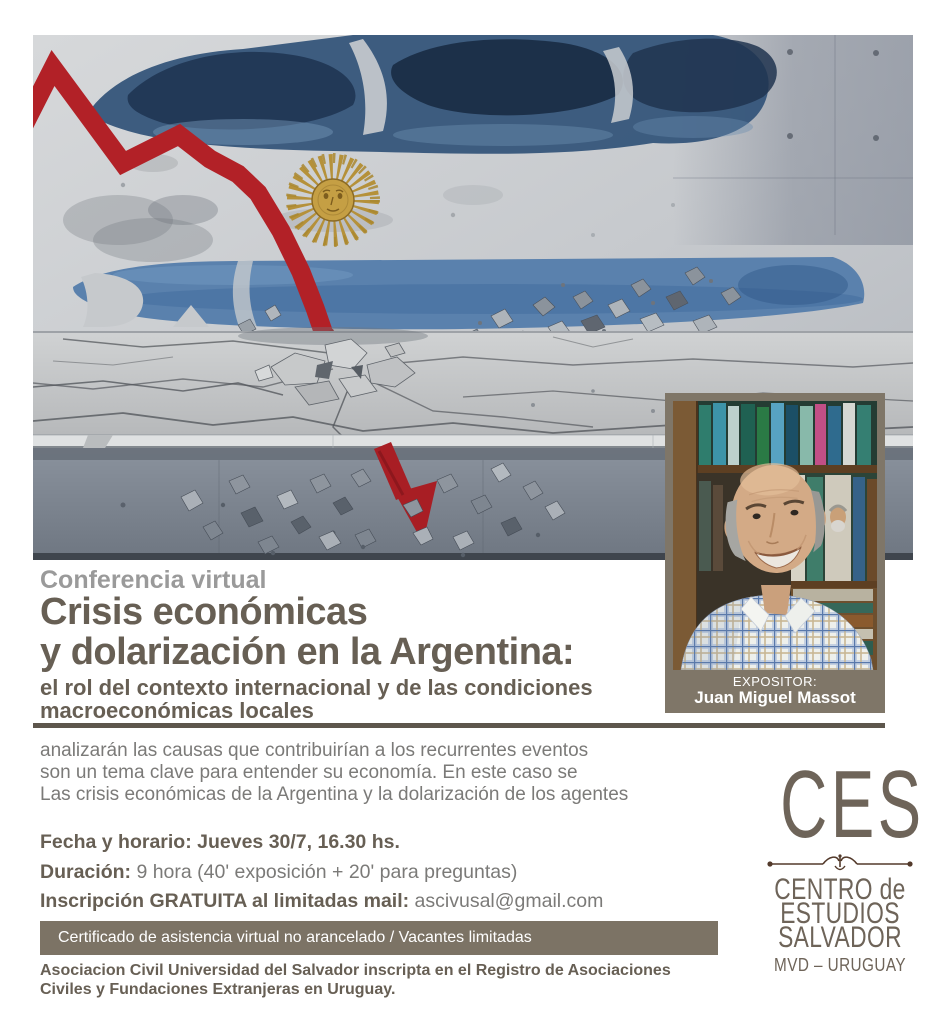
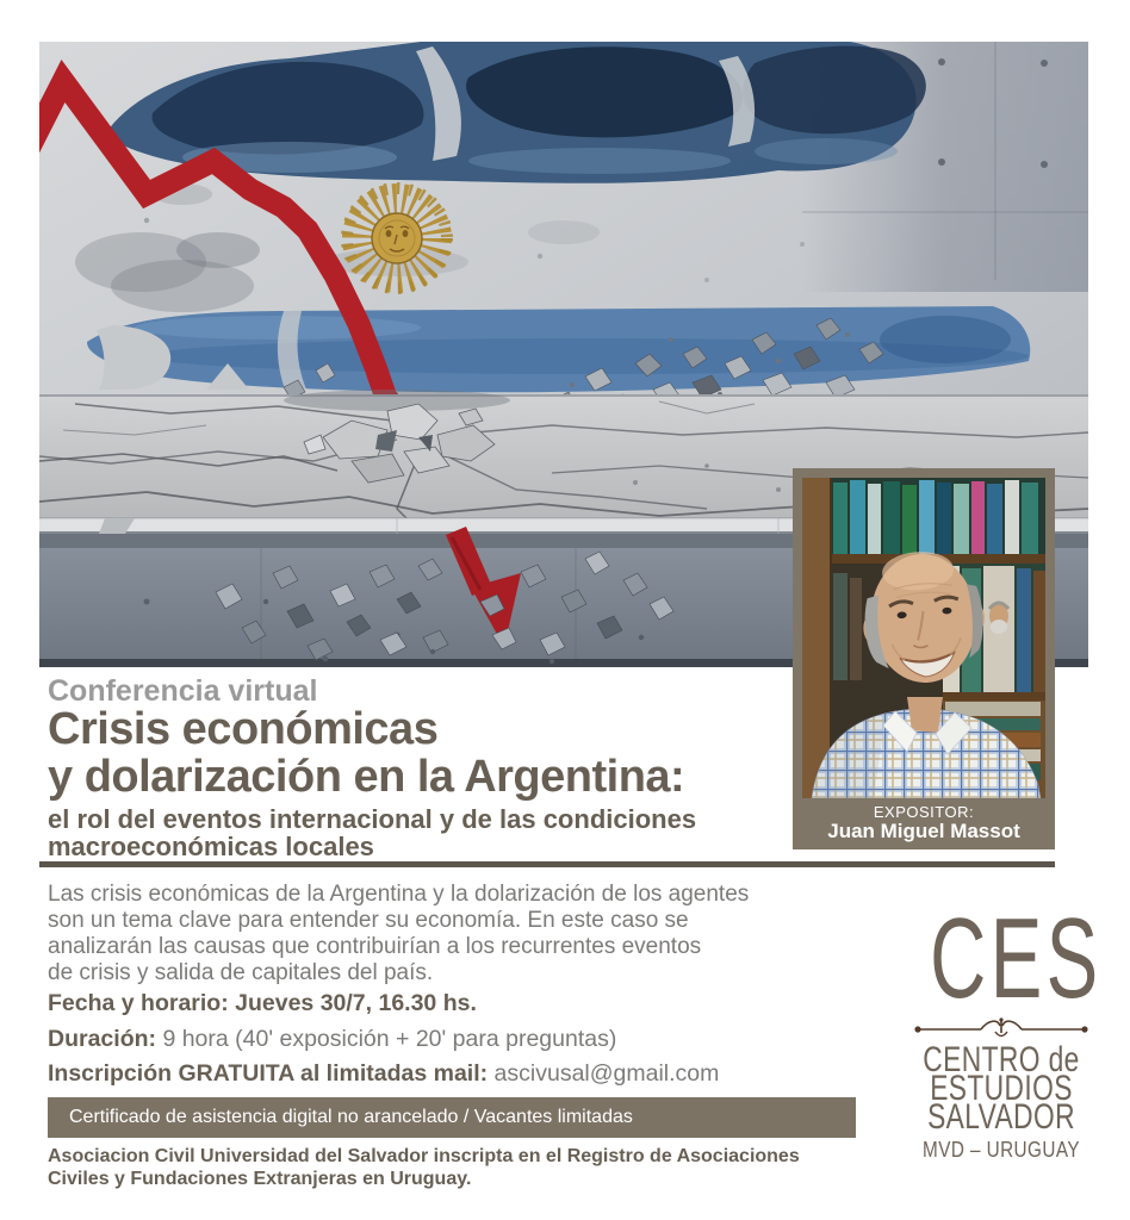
  EXPOSITOR:
  Juan Miguel Massot
  Conferencia virtual
  Crisis económicas
  y dolarización en la Argentina:
- el rol del contexto internacional y de las condiciones
+ el rol del eventos internacional y de las condiciones
  macroeconómicas locales
- analizarán las causas que contribuirían a los recurrentes eventos
+ Las crisis económicas de la Argentina y la dolarización de los agentes
  son un tema clave para entender su economía. En este caso se
- Las crisis económicas de la Argentina y la dolarización de los agentes
+ analizarán las causas que contribuirían a los recurrentes eventos
+ de crisis y salida de capitales del país.
  Fecha y horario: Jueves 30/7, 16.30 hs.
  Duración: 9 hora (40' exposición + 20' para preguntas)
  Inscripción GRATUITA al limitadas mail: ascivusal@gmail.com
- Certificado de asistencia virtual no arancelado / Vacantes limitadas
+ Certificado de asistencia digital no arancelado / Vacantes limitadas
  Asociacion Civil Universidad del Salvador inscripta en el Registro de Asociaciones
  Civiles y Fundaciones Extranjeras en Uruguay.
  CES
  CENTRO de
  ESTUDIOS
  SALVADOR
  MVD – URUGUAY
